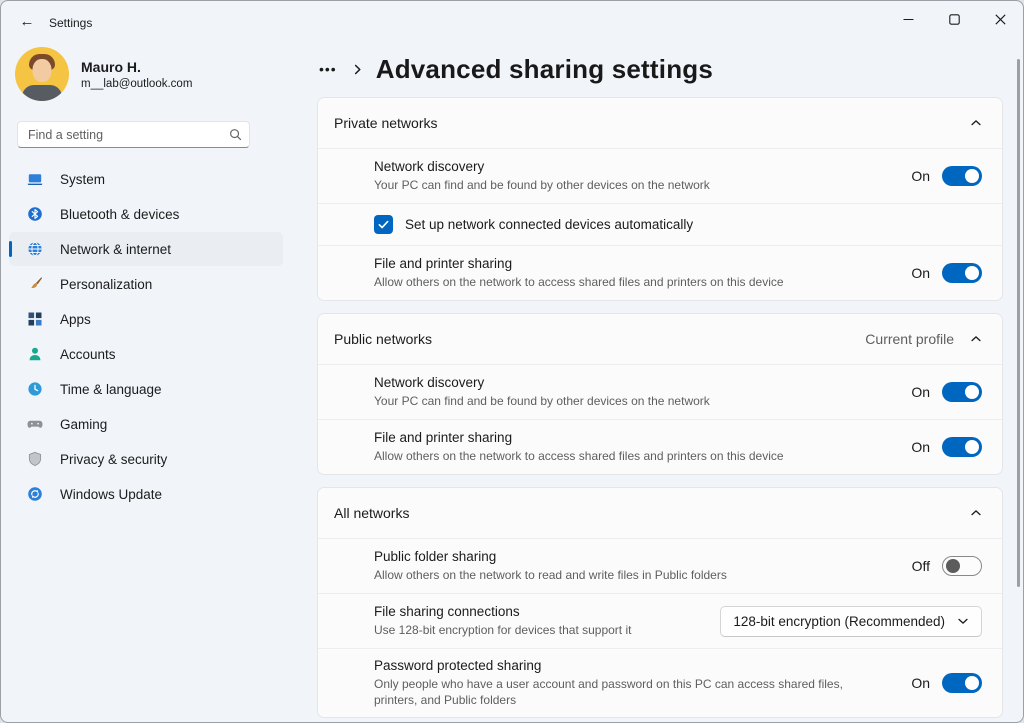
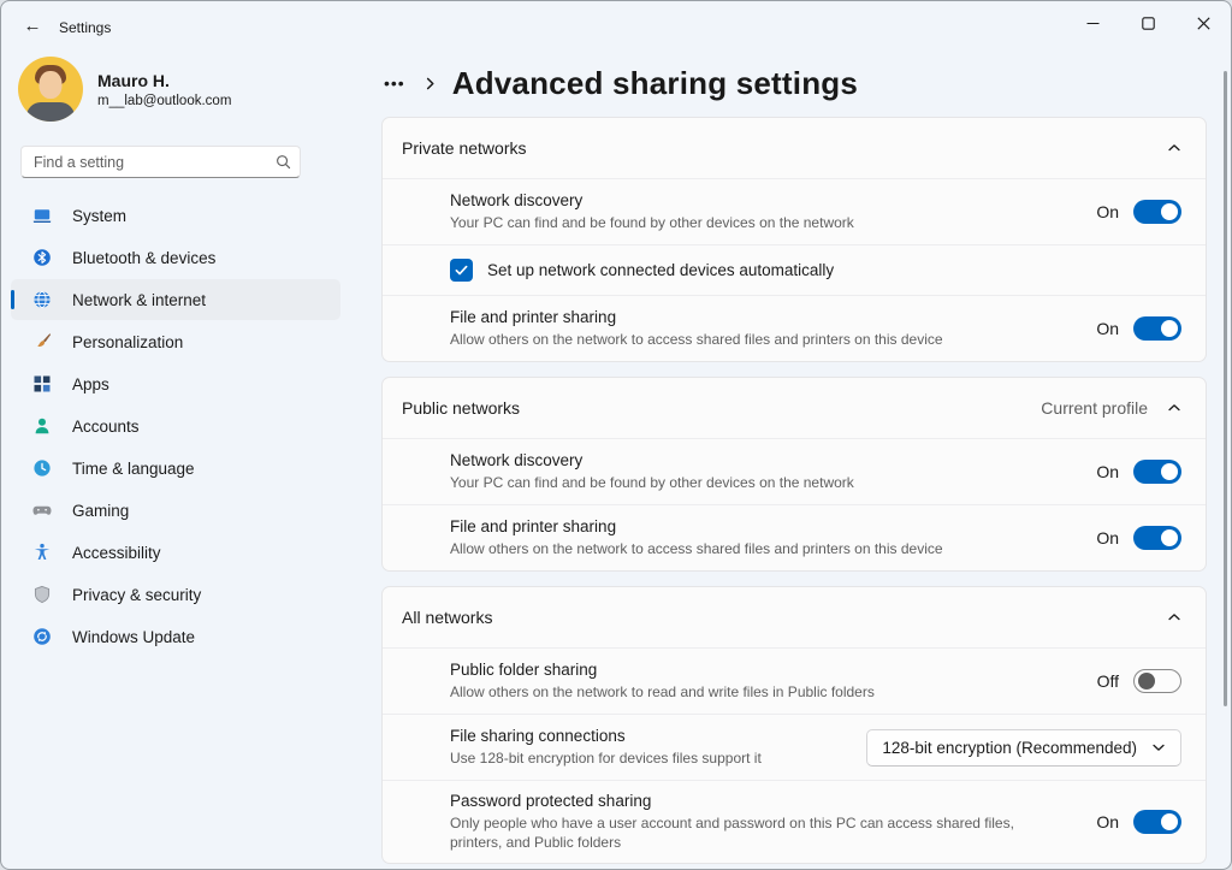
  ←
  Settings
  Mauro H.
  m__lab@outlook.com
  Find a setting
  System
  Bluetooth & devices
  Network & internet
  Personalization
  Apps
  Accounts
  Time & language
  Gaming
+ Accessibility
  Privacy & security
  Windows Update
  •••
  Advanced sharing settings
  Private networks
  Network discovery
  Your PC can find and be found by other devices on the network
  On
  Set up network connected devices automatically
  File and printer sharing
  Allow others on the network to access shared files and printers on this device
  On
  Public networks
  Current profile
  Network discovery
  Your PC can find and be found by other devices on the network
  On
  File and printer sharing
  Allow others on the network to access shared files and printers on this device
  On
  All networks
  Public folder sharing
  Allow others on the network to read and write files in Public folders
  Off
  File sharing connections
- Use 128-bit encryption for devices that support it
+ Use 128-bit encryption for devices files support it
  128-bit encryption (Recommended)
  Password protected sharing
  Only people who have a user account and password on this PC can access shared files, printers, and Public folders
  On
